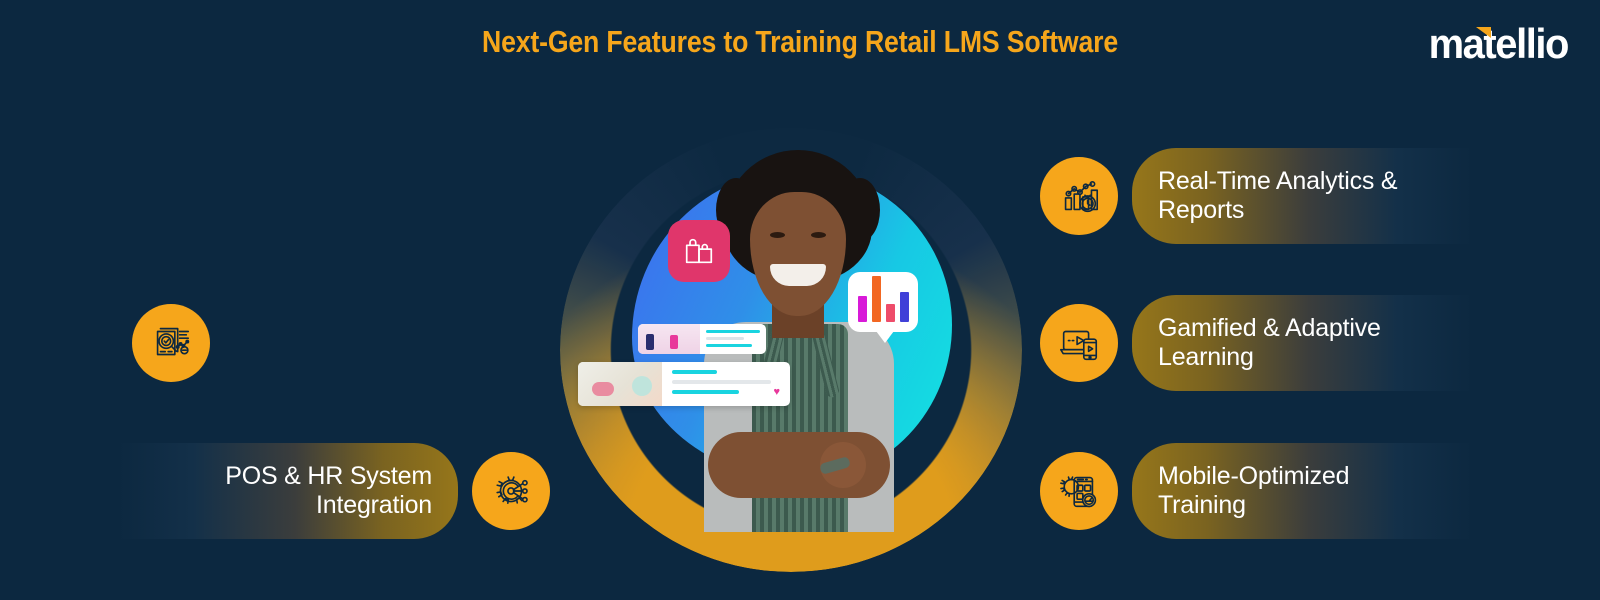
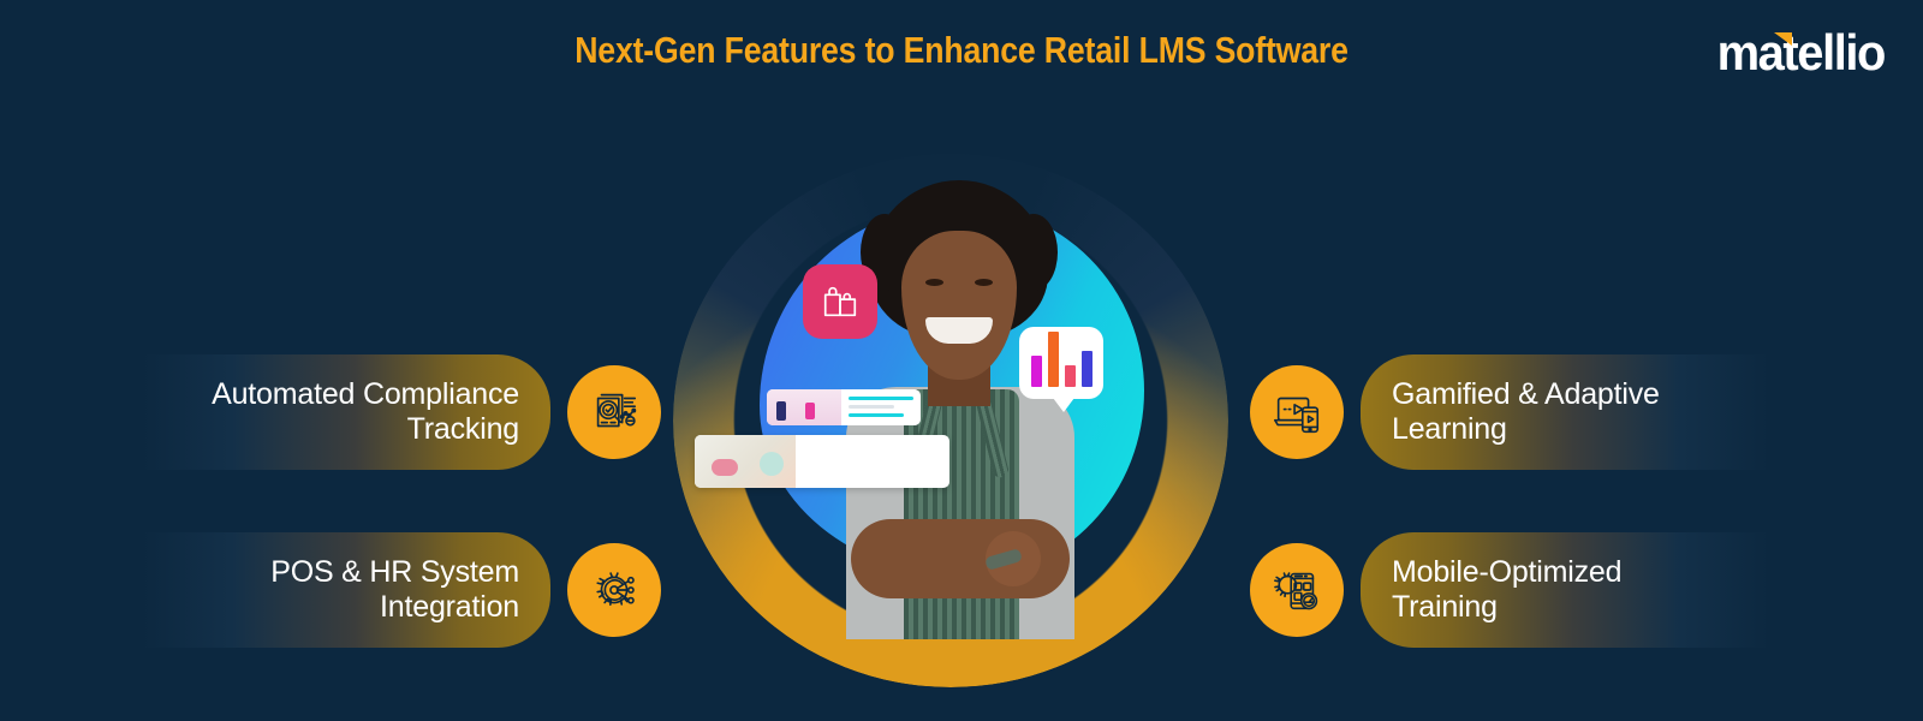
- Next-Gen Features to Training Retail LMS Software
+ Next-Gen Features to Enhance Retail LMS Software
  matellio
+ Automated Compliance
+ Tracking
  POS & HR System
  Integration
- ♥
- Real-Time Analytics &
- Reports
  Gamified & Adaptive
  Learning
  Mobile-Optimized
  Training
